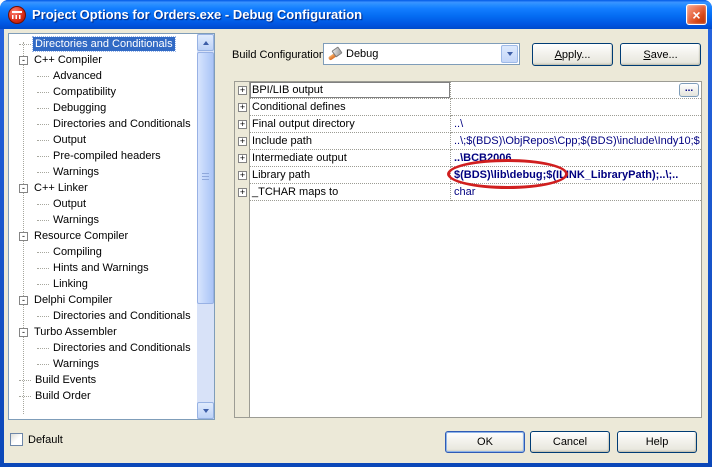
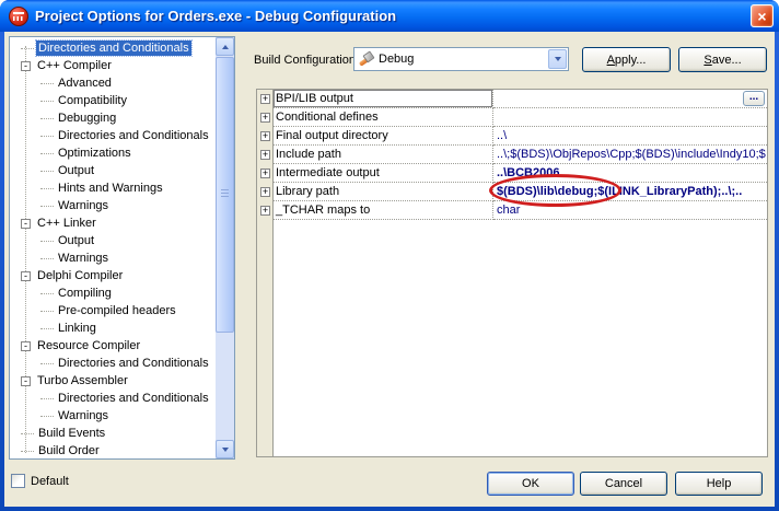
  Project Options for Orders.exe - Debug Configuration
  ×
  Directories and Conditionals
  -
  C++ Compiler
  Advanced
  Compatibility
  Debugging
  Directories and Conditionals
+ Optimizations
  Output
- Pre-compiled headers
+ Hints and Warnings
  Warnings
  -
  C++ Linker
  Output
  Warnings
  -
- Resource Compiler
+ Delphi Compiler
  Compiling
- Hints and Warnings
+ Pre-compiled headers
  Linking
  -
- Delphi Compiler
+ Resource Compiler
  Directories and Conditionals
  -
  Turbo Assembler
  Directories and Conditionals
  Warnings
  Build Events
  Build Order
  Build Configuration
  Debug
  A
  pply...
  S
  ave...
  +
  BPI/LIB output
  ...
  +
  Conditional defines
  +
  Final output directory
  ..\
  +
  Include path
  ..\;$(BDS)\ObjRepos\Cpp;$(BDS)\include\Indy10;$
  +
  Intermediate output
  ..\BCB2006
  +
  Library path
  $(BDS)\lib\debug;$(ILINK_LibraryPath);..\;..
  +
  _TCHAR maps to
  char
  Default
  OK
  Cancel
  Help
